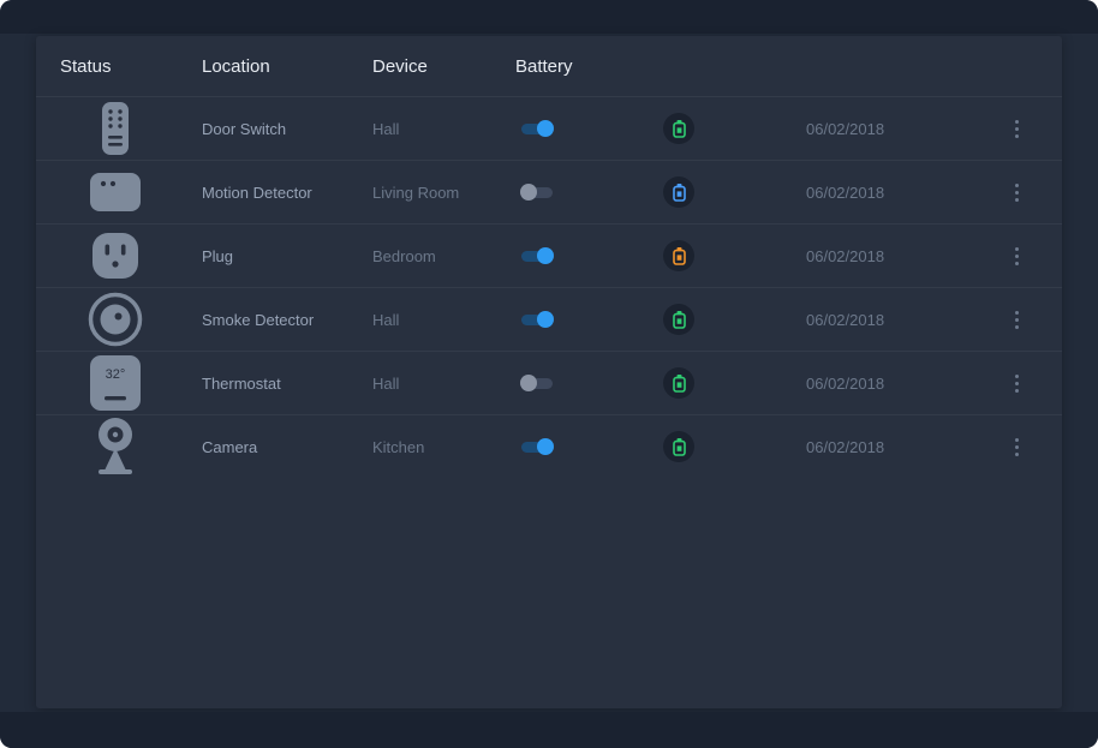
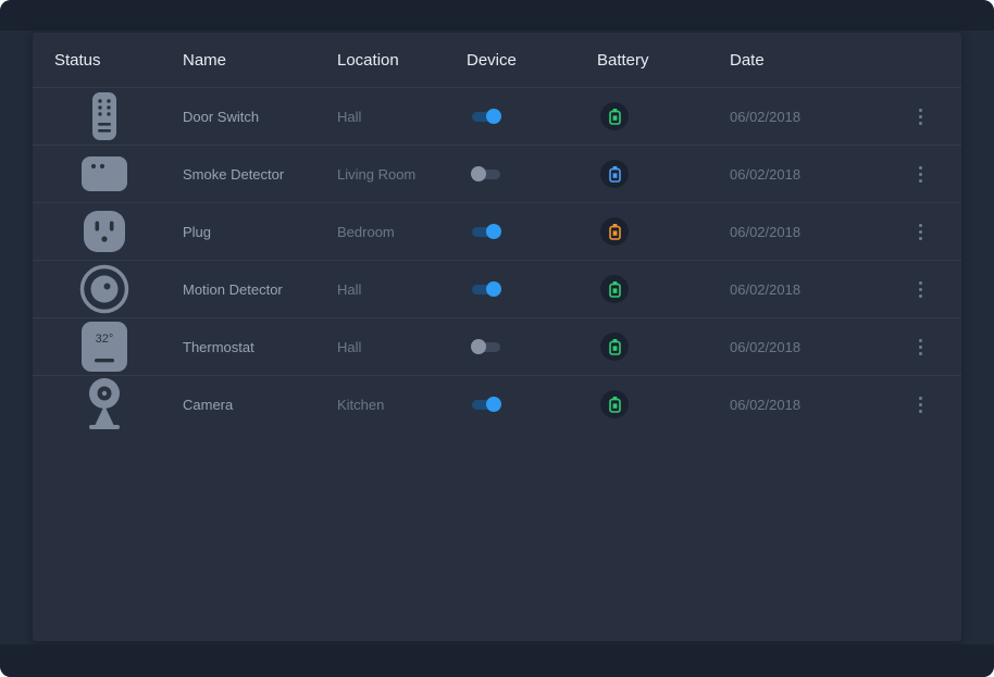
  Status
+ Name
  Location
  Device
  Battery
+ Date
  Door Switch
  Hall
  06/02/2018
- Motion Detector
+ Smoke Detector
  Living Room
  06/02/2018
  Plug
  Bedroom
  06/02/2018
- Smoke Detector
+ Motion Detector
  Hall
  06/02/2018
  32°
  Thermostat
  Hall
  06/02/2018
  Camera
  Kitchen
  06/02/2018
